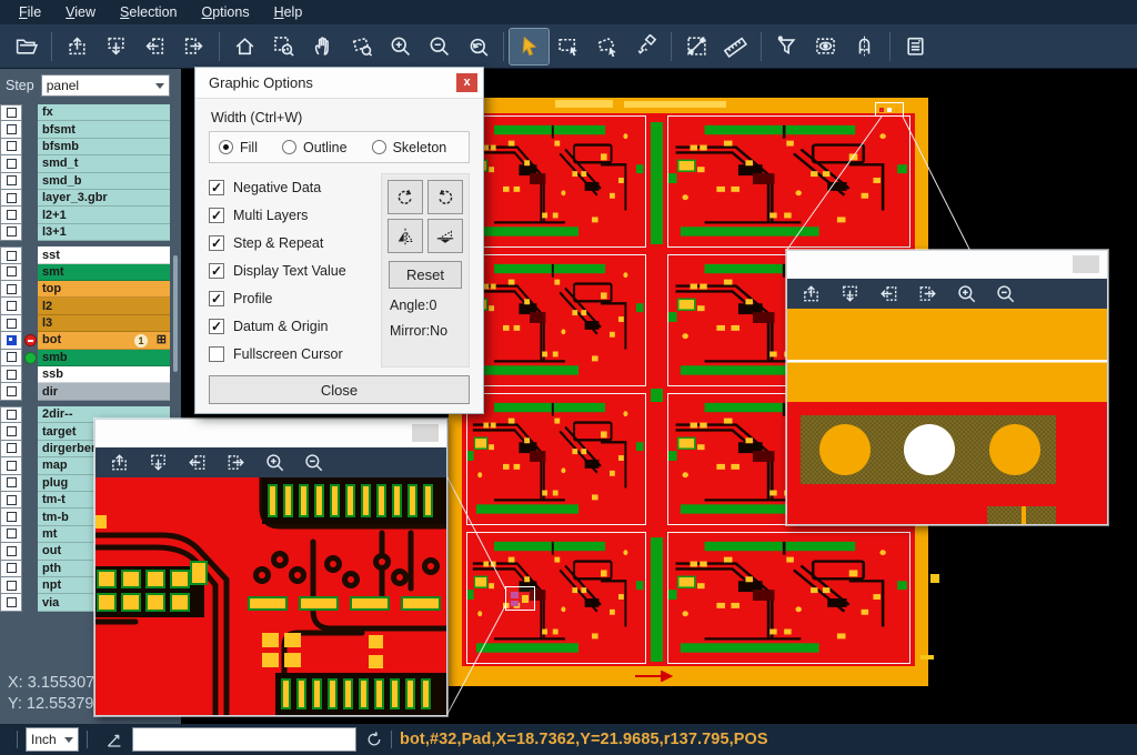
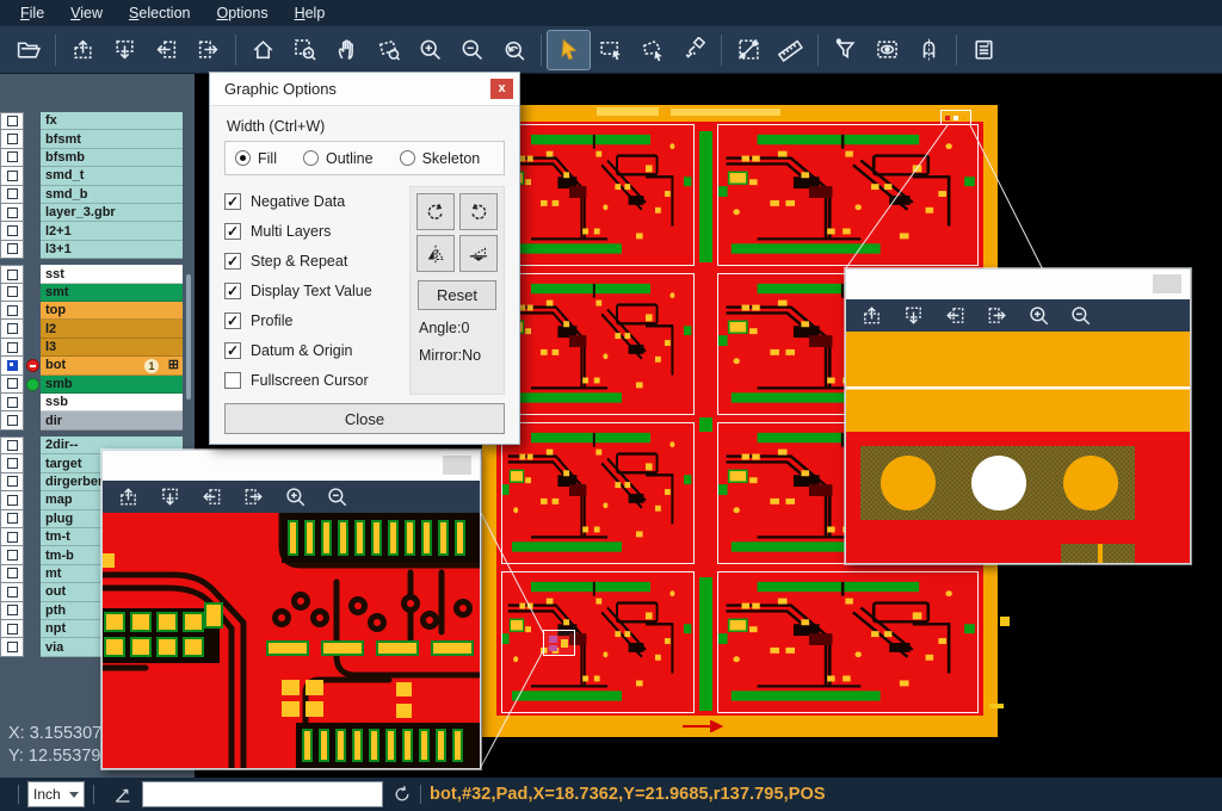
  File
  View
  Selection
  Options
  Help
- Step
- panel
  fx
  bfsmt
  bfsmb
  smd_t
  smd_b
  layer_3.gbr
  l2+1
  l3+1
  sst
  smt
  top
  l2
  l3
  bot
  1
  ⊞
  smb
  ssb
  dir
  2dir--
  target
  dirgerbe
  map
  plug
  tm-t
  tm-b
  mt
  out
  pth
  npt
  via
  X: 3.155307
  Y: 12.55379
  Graphic Options
  x
  Width (Ctrl+W)
  Fill
  Outline
  Skeleton
  ✓
  Negative Data
  ✓
  Multi Layers
  ✓
  Step & Repeat
  ✓
  Display Text Value
  ✓
  Profile
  ✓
  Datum & Origin
  Fullscreen Cursor
  Reset
  Angle:0
  Mirror:No
  Close
  Inch
  bot,#32,Pad,X=18.7362,Y=21.9685,r137.795,POS
